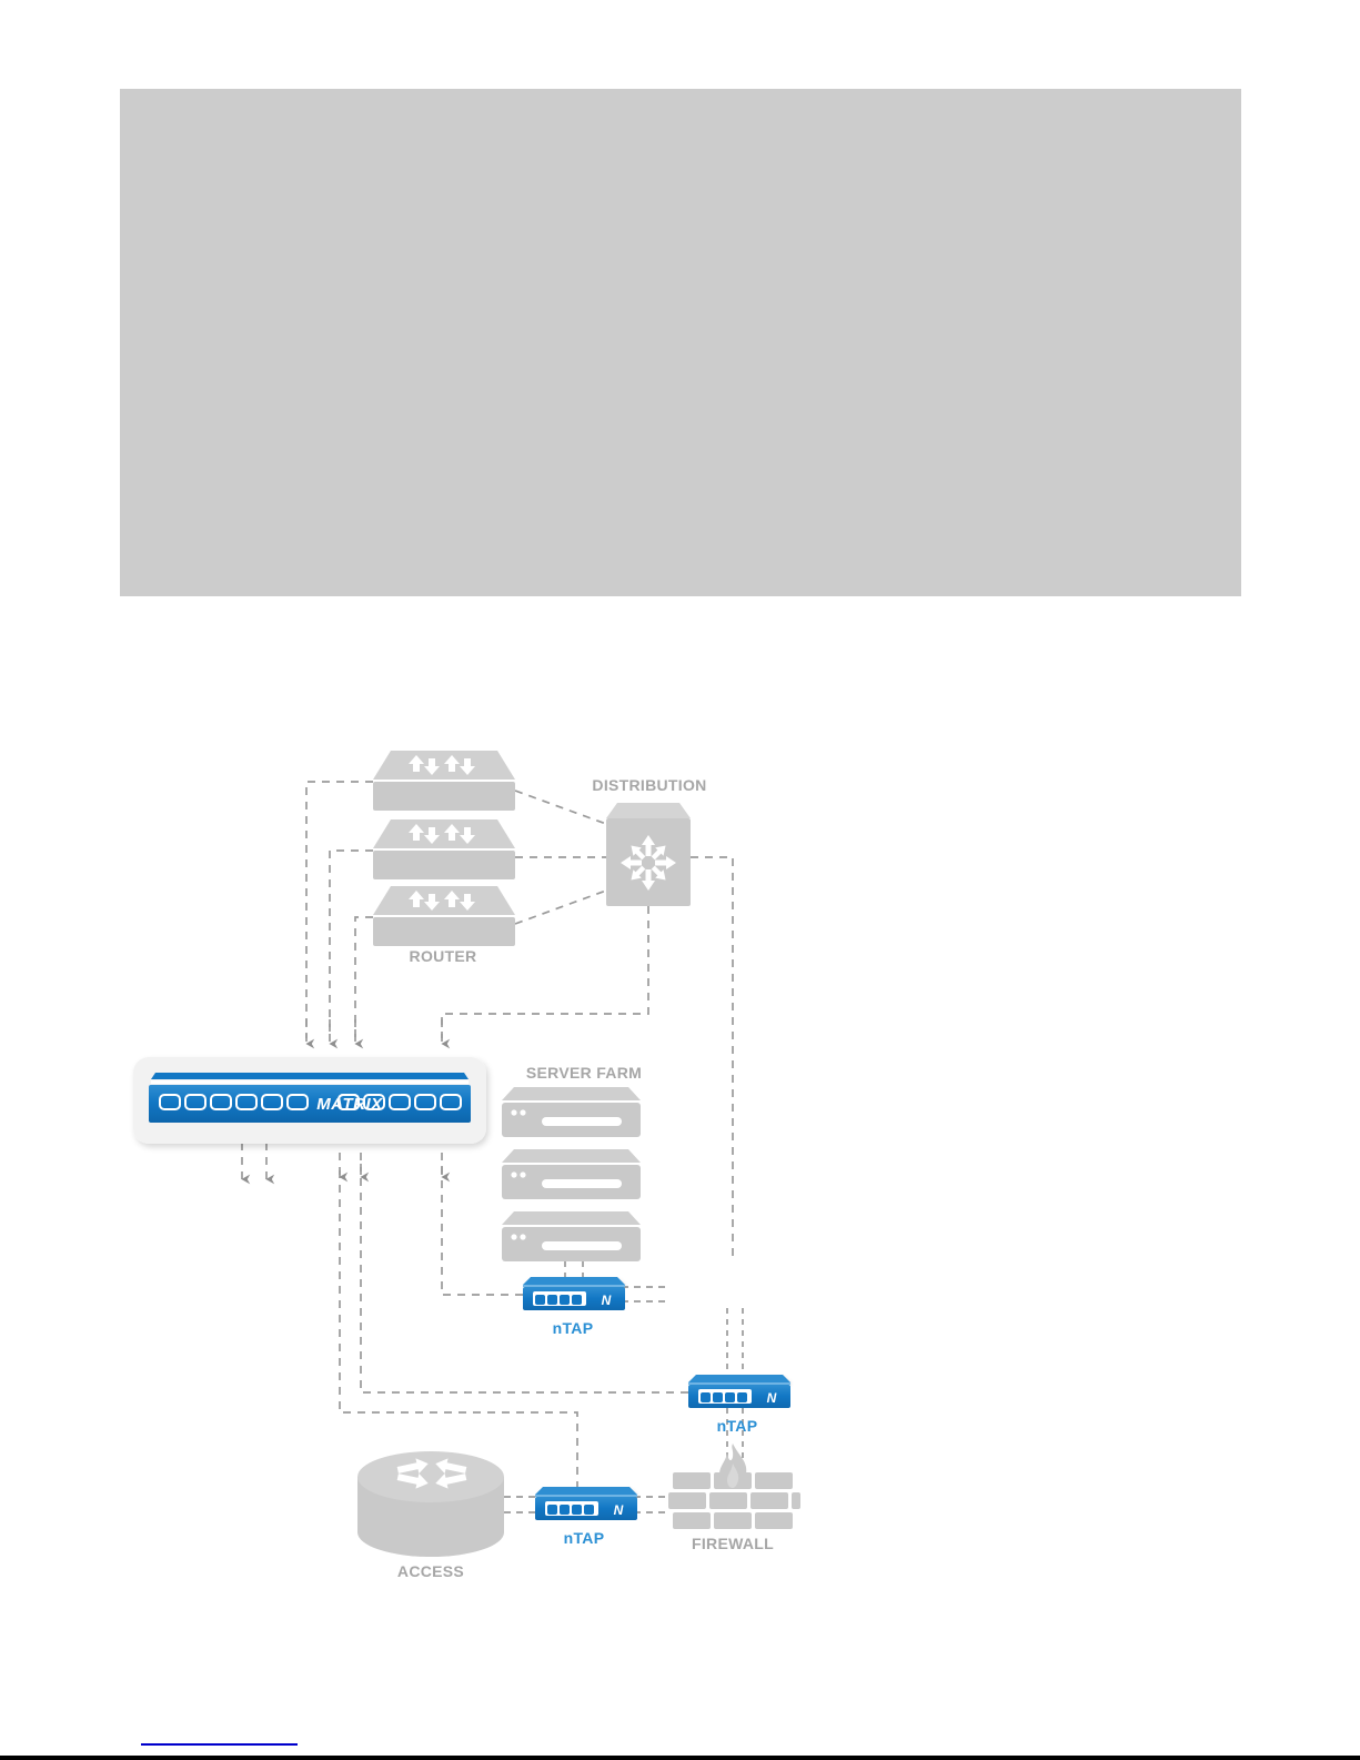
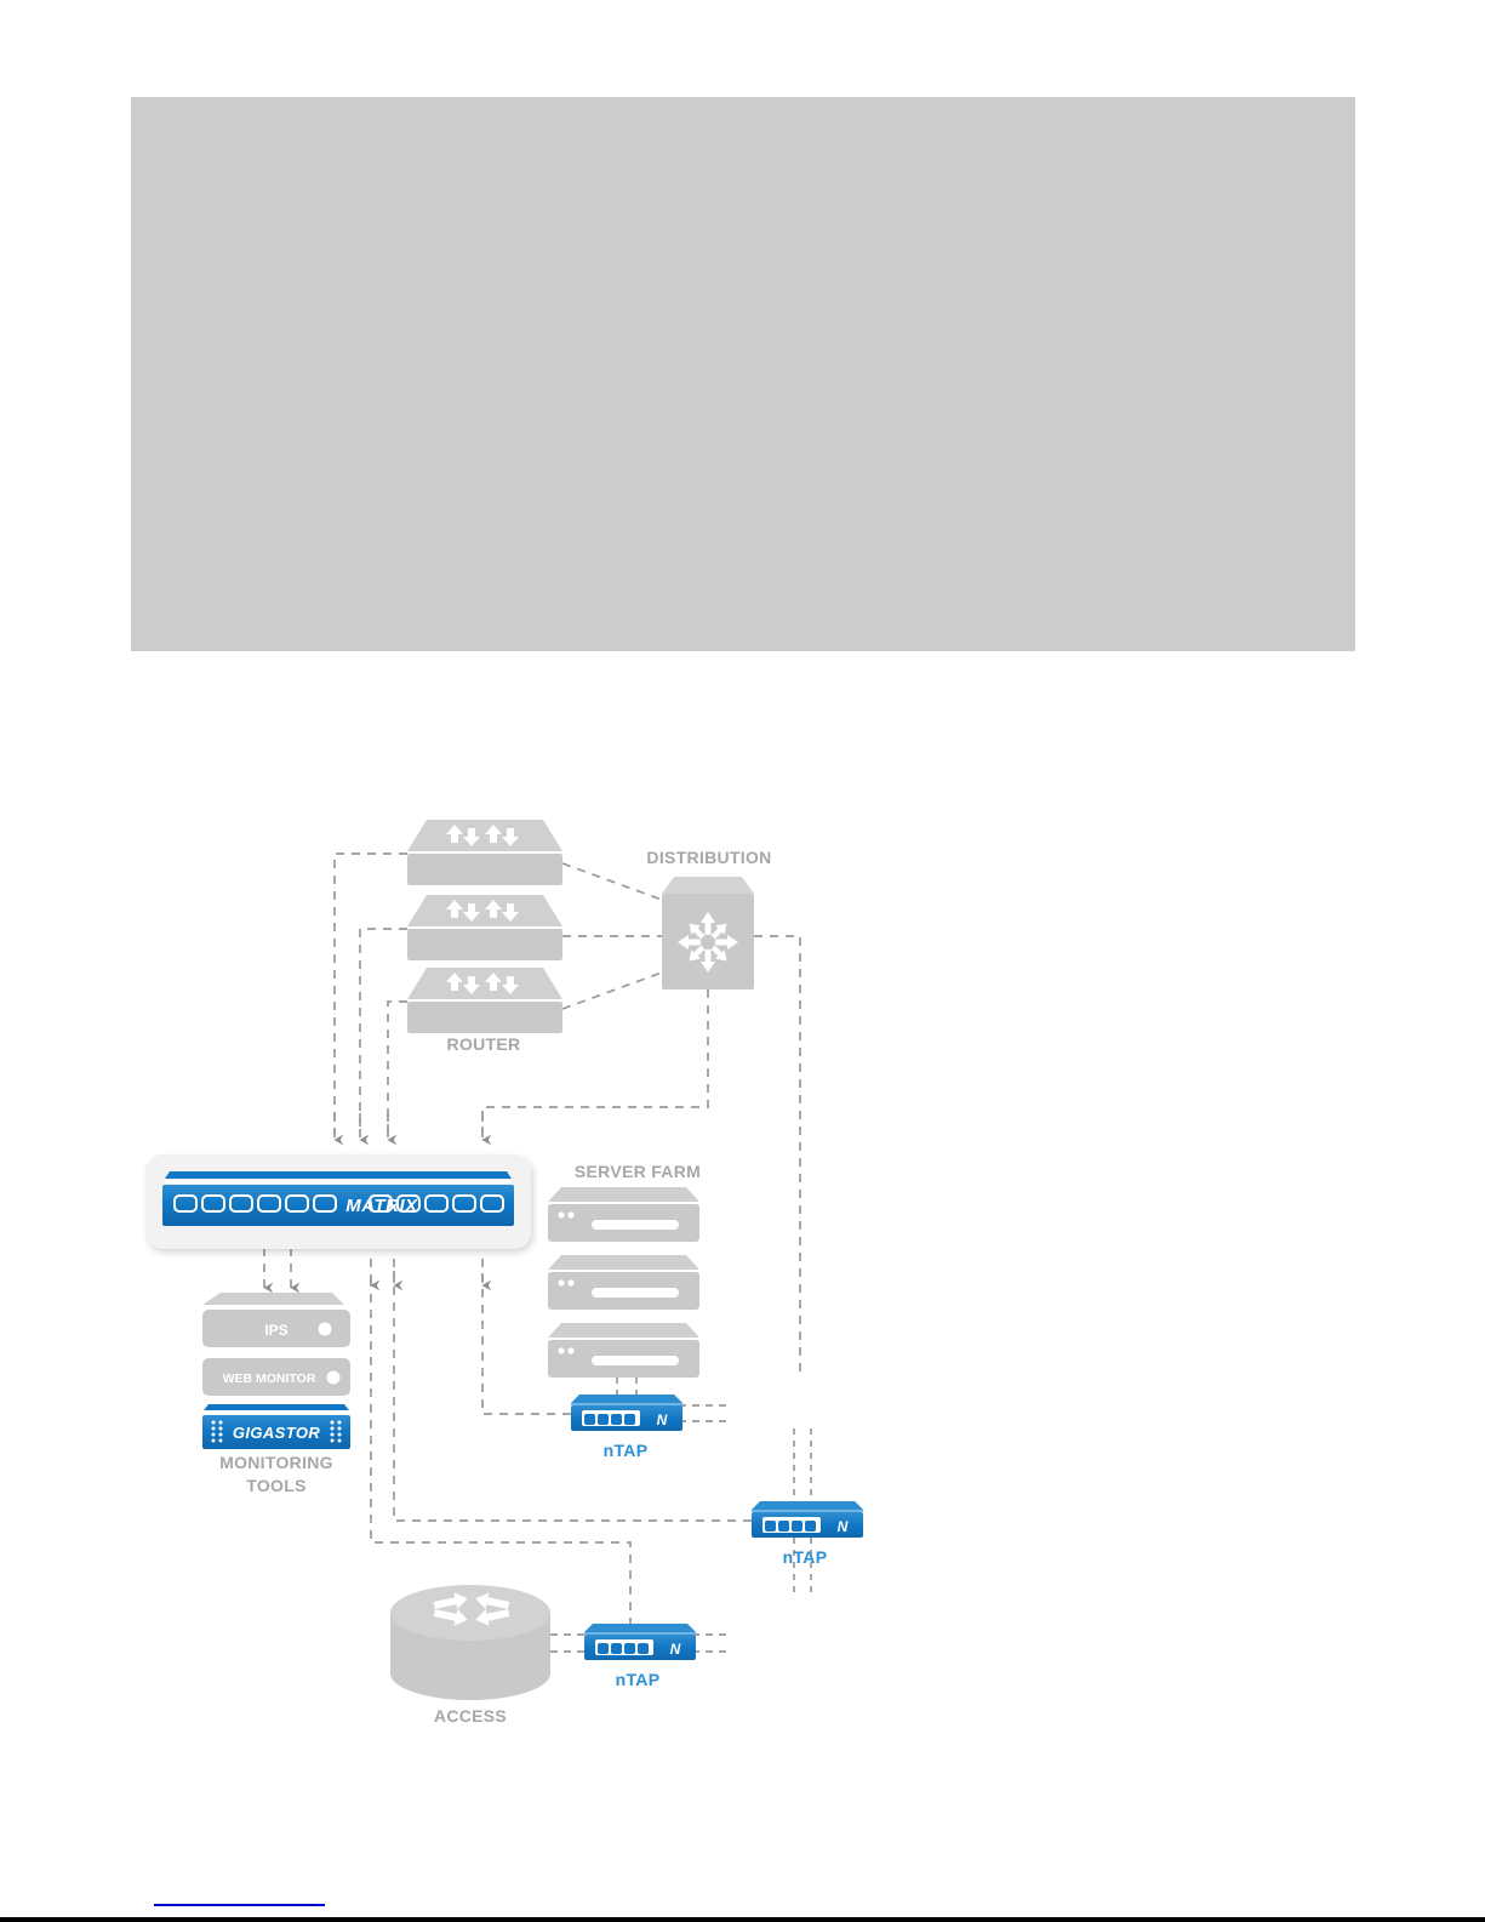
  ROUTER
  DISTRIBUTION
  MATIX
+ IPS
+ WEB MONITOR
+ GIGASTOR
+ MONITORING
+ TOOLS
  SERVER FARM
  N
  nTAP
  N
  nTAP
- FIREWALL
  N
  nTAP
  ACCESS
